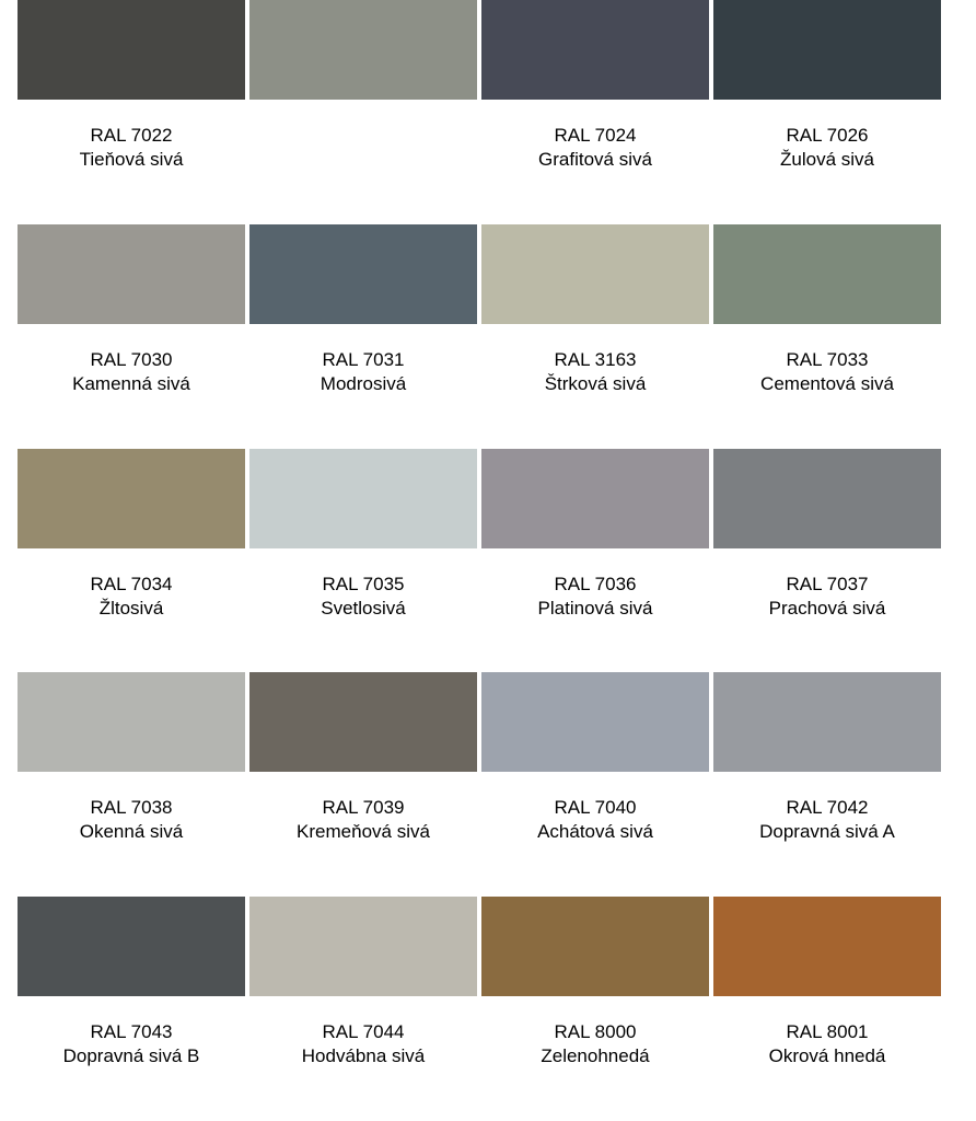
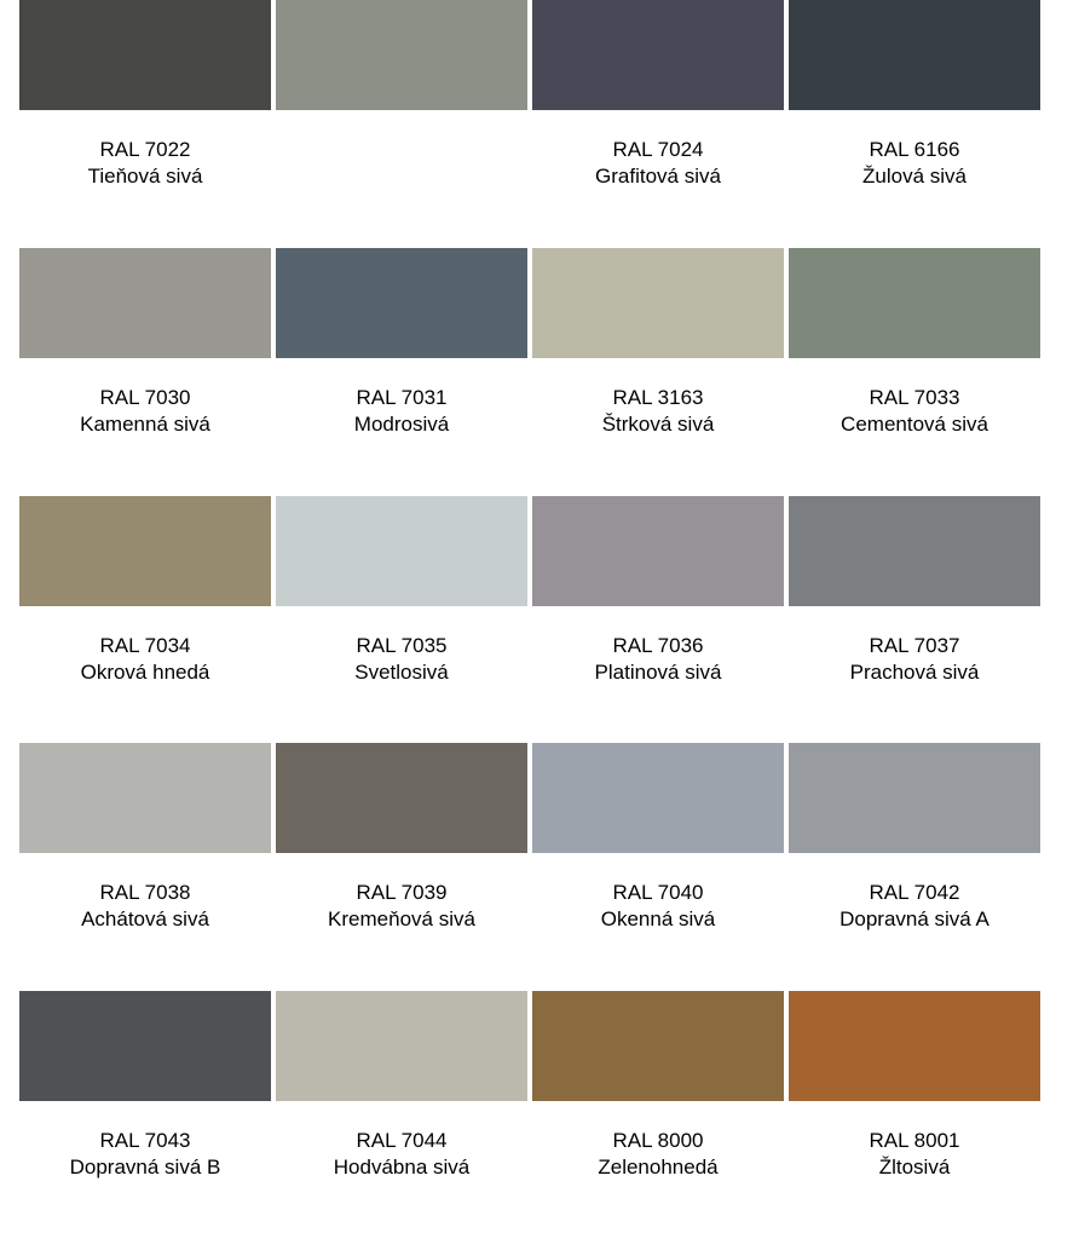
  RAL 7022
  Tieňová sivá
  RAL 7024
  Grafitová sivá
- RAL 7026
+ RAL 6166
  Žulová sivá
  RAL 7030
  Kamenná sivá
  RAL 7031
  Modrosivá
  RAL 3163
  Štrková sivá
  RAL 7033
  Cementová sivá
  RAL 7034
- Žltosivá
+ Okrová hnedá
  RAL 7035
  Svetlosivá
  RAL 7036
  Platinová sivá
  RAL 7037
  Prachová sivá
  RAL 7038
- Okenná sivá
+ Achátová sivá
  RAL 7039
  Kremeňová sivá
  RAL 7040
- Achátová sivá
+ Okenná sivá
  RAL 7042
  Dopravná sivá A
  RAL 7043
  Dopravná sivá B
  RAL 7044
  Hodvábna sivá
  RAL 8000
  Zelenohnedá
  RAL 8001
- Okrová hnedá
+ Žltosivá
